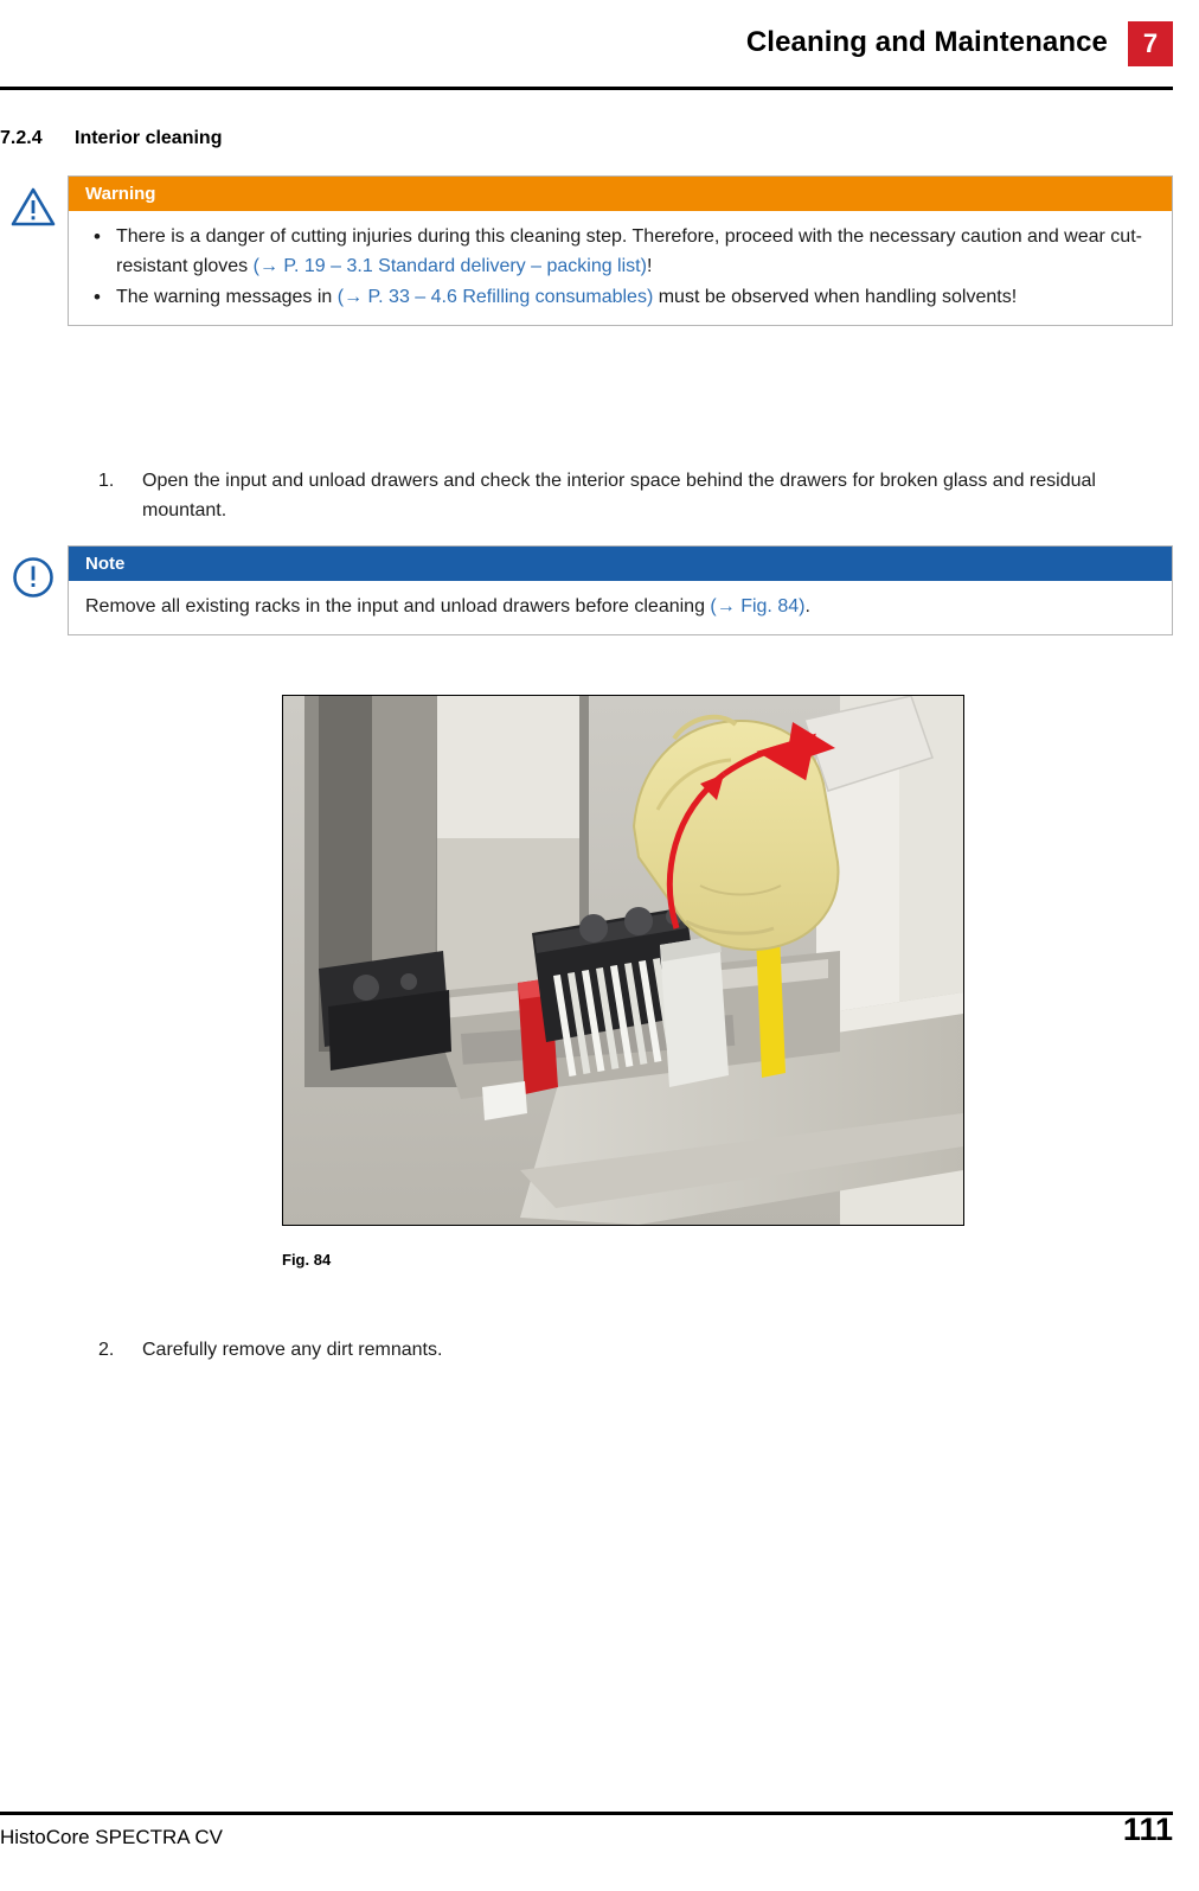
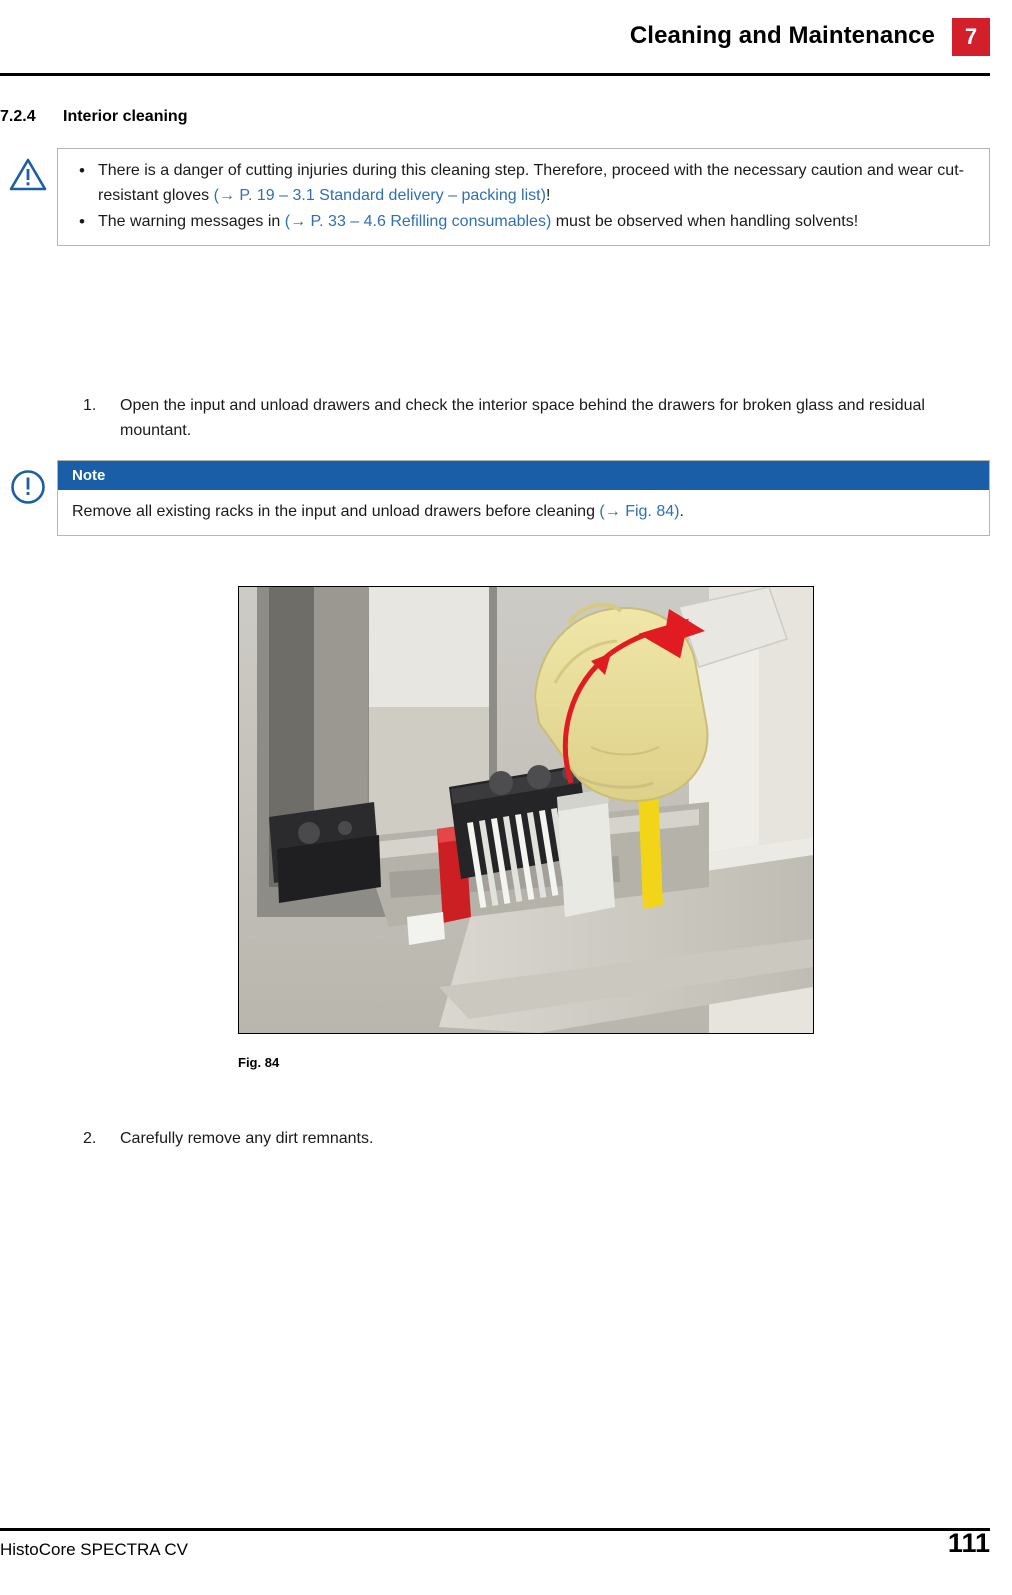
  Cleaning and Maintenance
  7
  7.2.4
  Interior cleaning
- Warning
  There is a danger of cutting injuries during this cleaning step. Therefore, proceed with the necessary caution and wear cut-resistant gloves (→ P. 19 – 3.1 Standard delivery – packing list)!
  The warning messages in (→ P. 33 – 4.6 Refilling consumables) must be observed when handling solvents!
  1.
  Open the input and unload drawers and check the interior space behind the drawers for broken glass and residual mountant.
  Note
  Remove all existing racks in the input and unload drawers before cleaning (→ Fig. 84).
  Fig. 84
  2.
  Carefully remove any dirt remnants.
  HistoCore SPECTRA CV
  111
